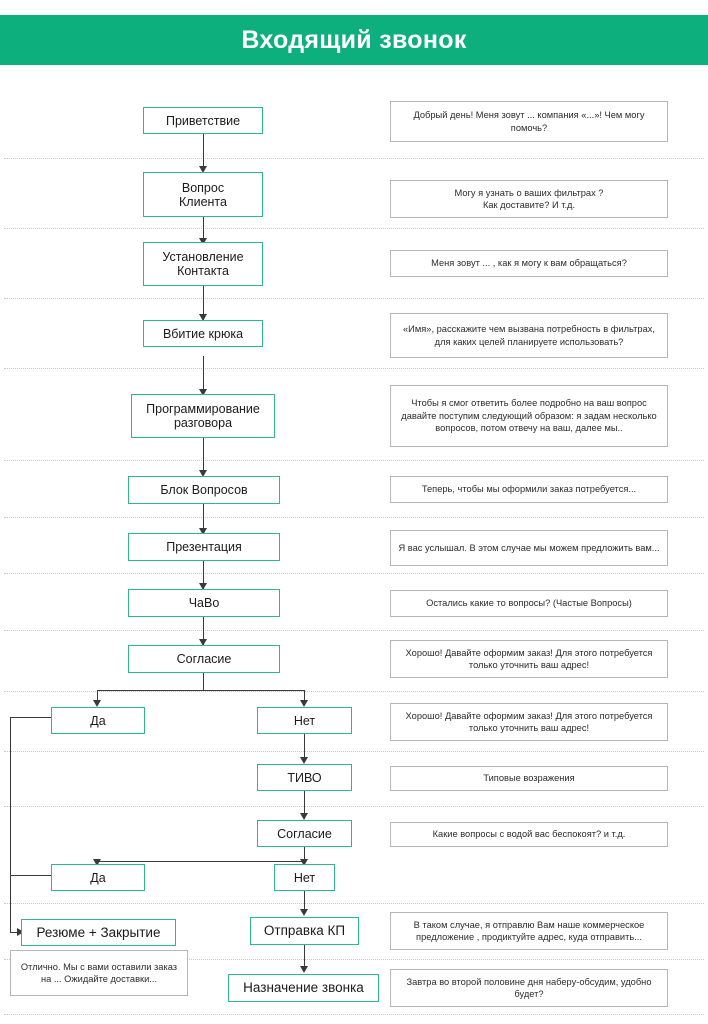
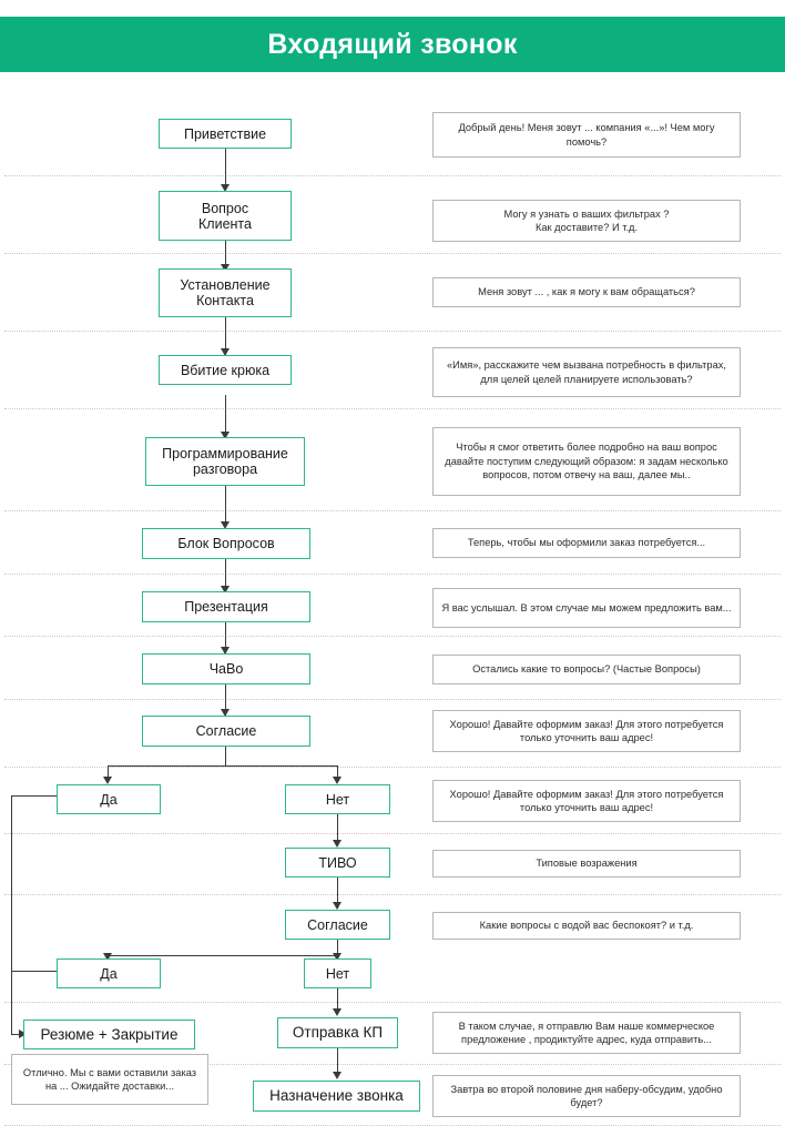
  Входящий звонок
  Приветствие
  Вопрос
  Клиента
  Установление
  Контакта
  Вбитие крюка
  Программирование
  разговора
  Блок Вопросов
  Презентация
  ЧаВо
  Согласие
  Да
  Нет
  ТИВО
  Согласие
  Да
  Нет
  Резюме + Закрытие
  Отправка КП
  Назначение звонка
  Добрый день! Меня зовут ... компания «...»! Чем могу помочь?
  Могу я узнать о ваших фильтрах ?
  Как доставите? И т.д.
  Меня зовут ... , как я могу к вам обращаться?
- «Имя», расскажите чем вызвана потребность в фильтрах, для каких целей планируете использовать?
+ «Имя», расскажите чем вызвана потребность в фильтрах, для целей целей планируете использовать?
  Чтобы я смог ответить более подробно на ваш вопрос давайте поступим следующий образом: я задам несколько вопросов, потом отвечу на ваш, далее мы..
  Теперь, чтобы мы оформили заказ потребуется...
  Я вас услышал. В этом случае мы можем предложить вам...
  Остались какие то вопросы? (Частые Вопросы)
  Хорошо! Давайте оформим заказ! Для этого потребуется только уточнить ваш адрес!
  Хорошо! Давайте оформим заказ! Для этого потребуется только уточнить ваш адрес!
  Типовые возражения
  Какие вопросы с водой вас беспокоят? и т.д.
  Отлично. Мы с вами оставили заказ на ... Ожидайте доставки...
  В таком случае, я отправлю Вам наше коммерческое предложение , продиктуйте адрес, куда отправить...
  Завтра во второй половине дня наберу-обсудим, удобно будет?
